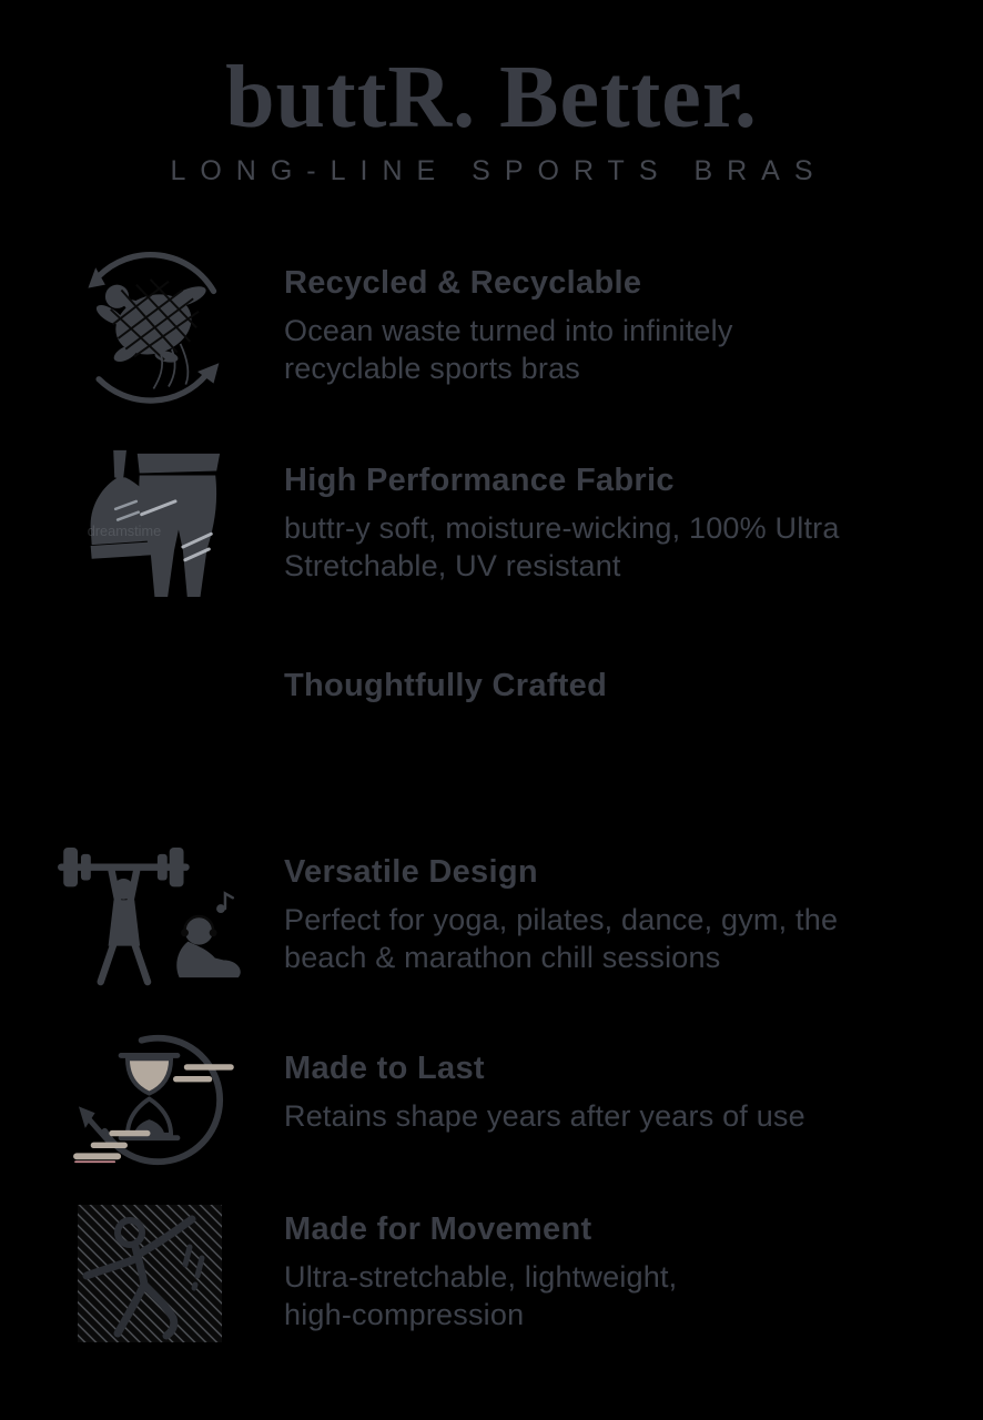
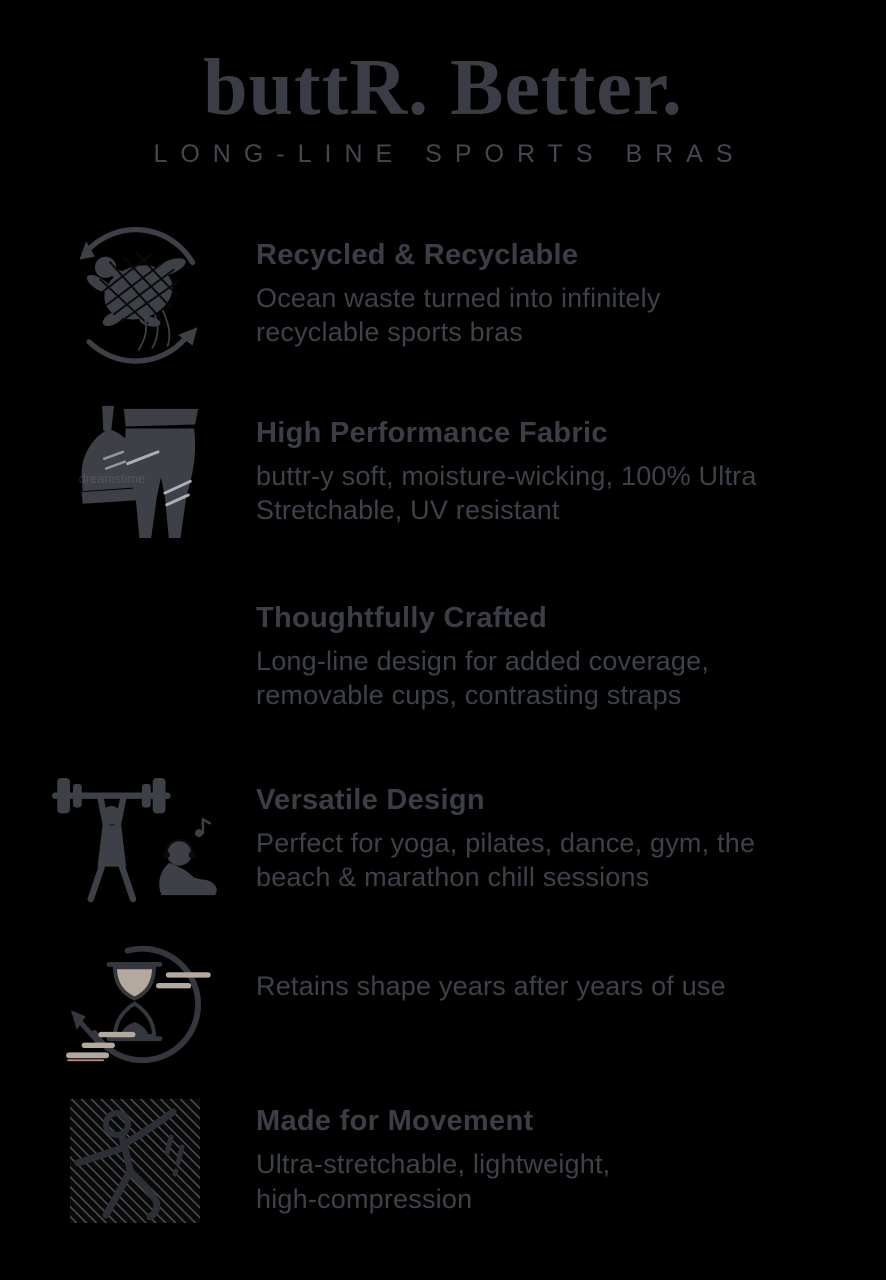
  buttR. Better.
  LONG-LINE SPORTS BRAS
  Recycled & Recyclable
  Ocean waste turned into infinitely
  recyclable sports bras
  dreamstime
  High Performance Fabric
  buttr-y soft, moisture-wicking, 100% Ultra
  Stretchable, UV resistant
  Thoughtfully Crafted
+ Long-line design for added coverage,
+ removable cups, contrasting straps
  Versatile Design
  Perfect for yoga, pilates, dance, gym, the
  beach & marathon chill sessions
- Made to Last
  Retains shape years after years of use
  Made for Movement
  Ultra-stretchable, lightweight,
  high-compression
